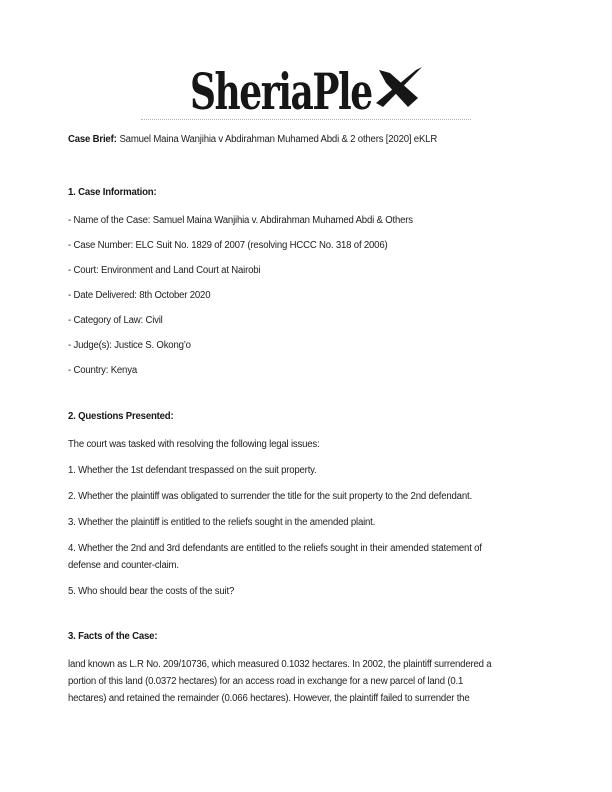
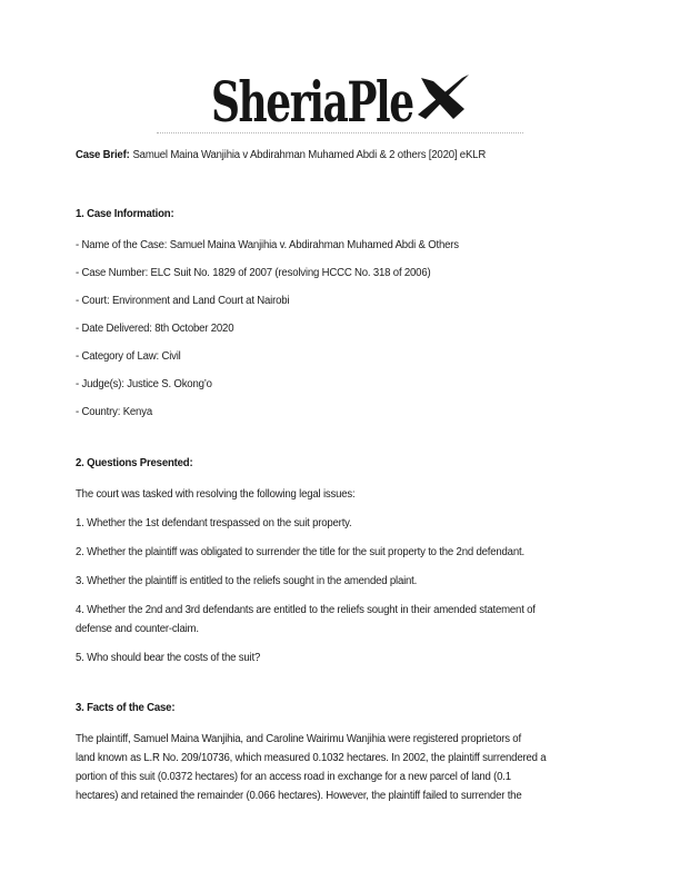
  SheriaPle
  Case Brief: Samuel Maina Wanjihia v Abdirahman Muhamed Abdi & 2 others [2020] eKLR
  1. Case Information:
  - Name of the Case: Samuel Maina Wanjihia v. Abdirahman Muhamed Abdi & Others
  - Case Number: ELC Suit No. 1829 of 2007 (resolving HCCC No. 318 of 2006)
  - Court: Environment and Land Court at Nairobi
  - Date Delivered: 8th October 2020
  - Category of Law: Civil
  - Judge(s): Justice S. Okong’o
  - Country: Kenya
  2. Questions Presented:
  The court was tasked with resolving the following legal issues:
  1. Whether the 1st defendant trespassed on the suit property.
  2. Whether the plaintiff was obligated to surrender the title for the suit property to the 2nd defendant.
  3. Whether the plaintiff is entitled to the reliefs sought in the amended plaint.
  4. Whether the 2nd and 3rd defendants are entitled to the reliefs sought in their amended statement of
  defense and counter-claim.
  5. Who should bear the costs of the suit?
  3. Facts of the Case:
+ The plaintiff, Samuel Maina Wanjihia, and Caroline Wairimu Wanjihia were registered proprietors of
  land known as L.R No. 209/10736, which measured 0.1032 hectares. In 2002, the plaintiff surrendered a
- portion of this land (0.0372 hectares) for an access road in exchange for a new parcel of land (0.1
+ portion of this suit (0.0372 hectares) for an access road in exchange for a new parcel of land (0.1
  hectares) and retained the remainder (0.066 hectares). However, the plaintiff failed to surrender the
